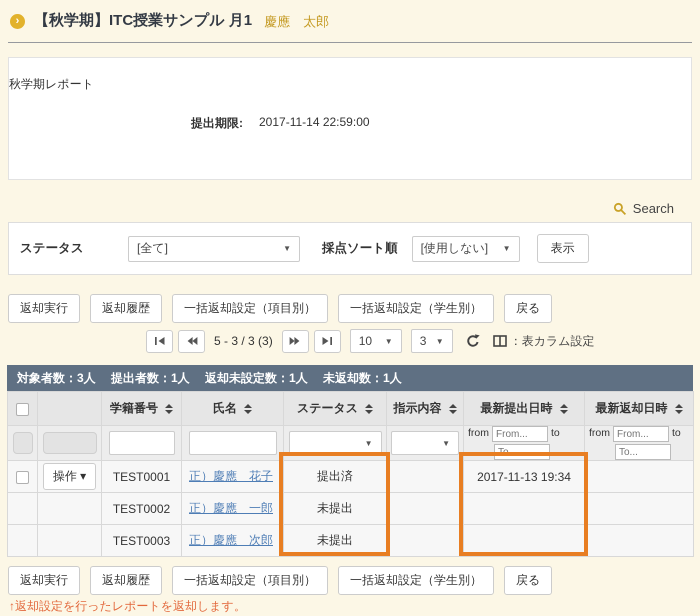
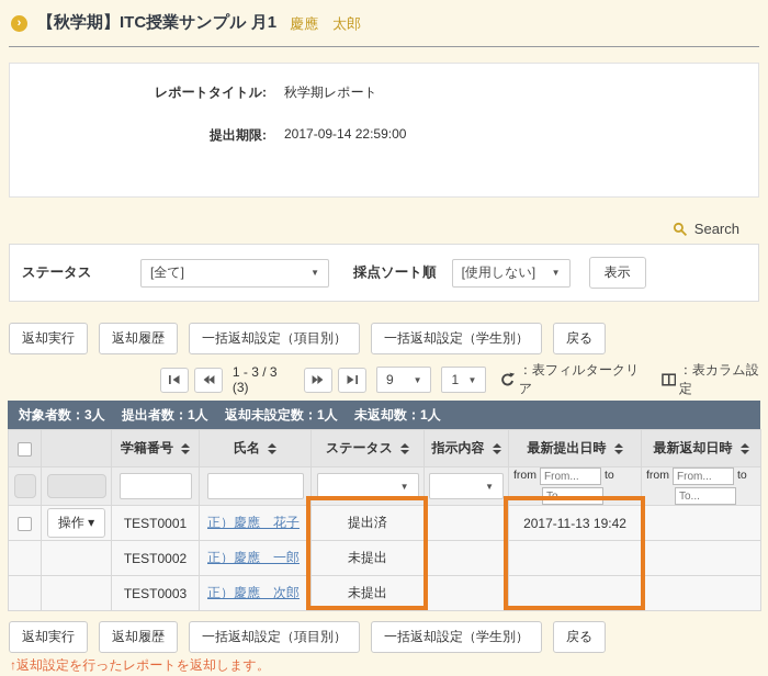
  ›
  【秋学期】ITC授業サンプル 月1
  慶應 太郎
+ レポートタイトル:
  秋学期レポート
  提出期限:
- 2017-11-14 22:59:00
+ 2017-09-14 22:59:00
  Search
  ステータス
  [全て]
  ▼
  採点ソート順
  [使用しない]
  ▼
  表示
  返却実行
  返却履歴
  一括返却設定（項目別）
  一括返却設定（学生別）
  戻る
- 5 - 3 / 3 (3)
+ 1 - 3 / 3 (3)
- 10
+ 9
  ▼
- 3
+ 1
  ▼
+ ：表フィルタークリア
  ：表カラム設定
  対象者数：3人 提出者数：1人 返却未設定数：1人 未返却数：1人
  		学籍番号	氏名	ステータス	指示内容	最新提出日時	最新返却日時
  				▼	▼	from From... to To...	from From... to To...
- 	操作 ▾	TEST0001	正）慶應 花子	提出済		2017-11-13 19:34
+ 	操作 ▾	TEST0001	正）慶應 花子	提出済		2017-11-13 19:42
  		TEST0002	正）慶應 一郎	未提出
  		TEST0003	正）慶應 次郎	未提出
  返却実行
  返却履歴
  一括返却設定（項目別）
  一括返却設定（学生別）
  戻る
  ↑返却設定を行ったレポートを返却します。
